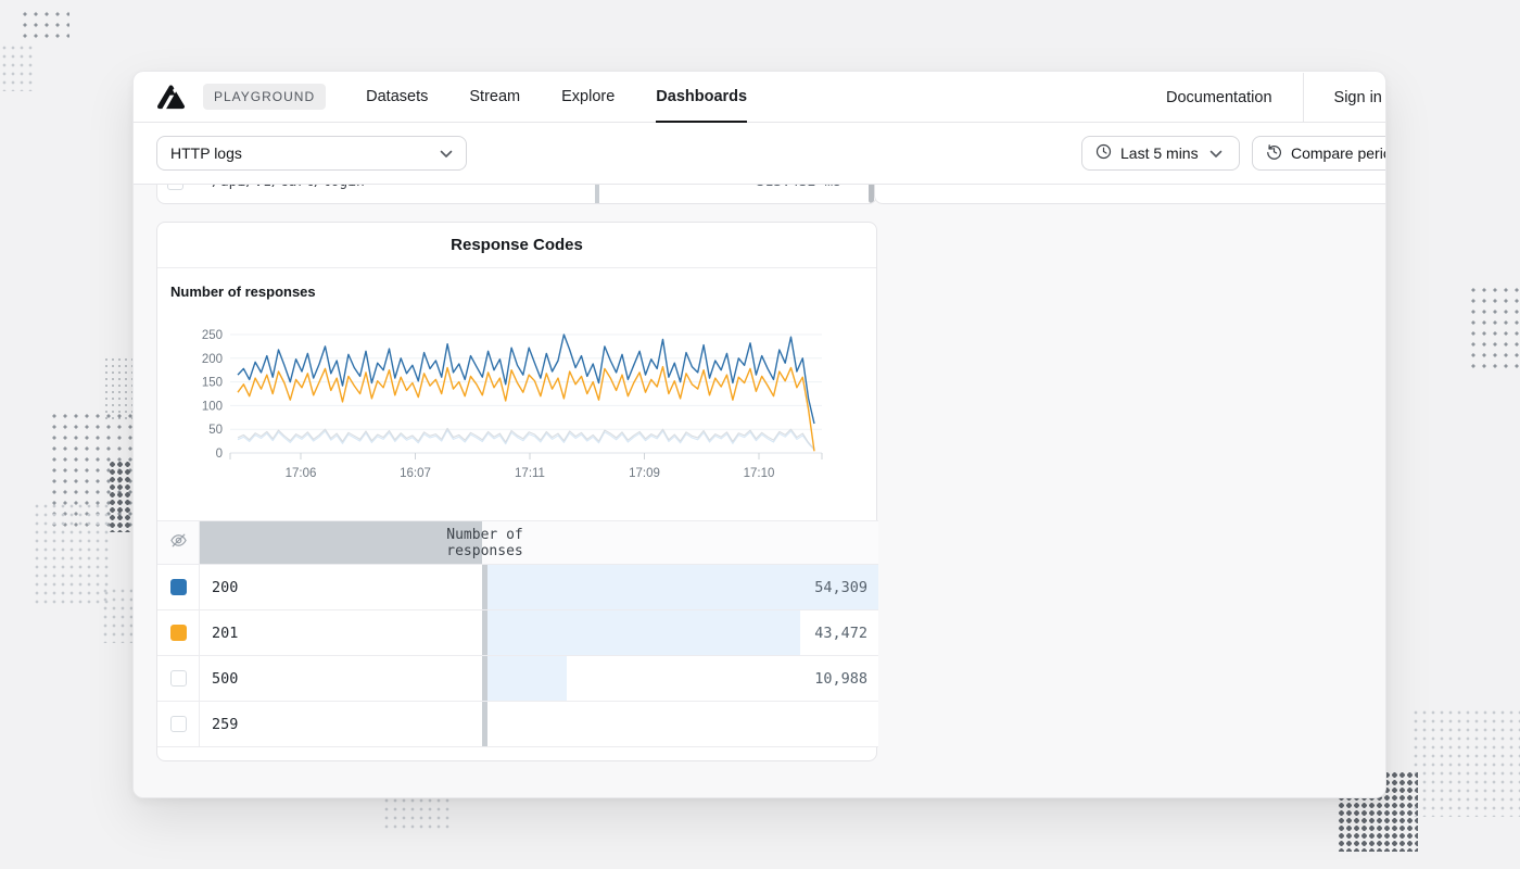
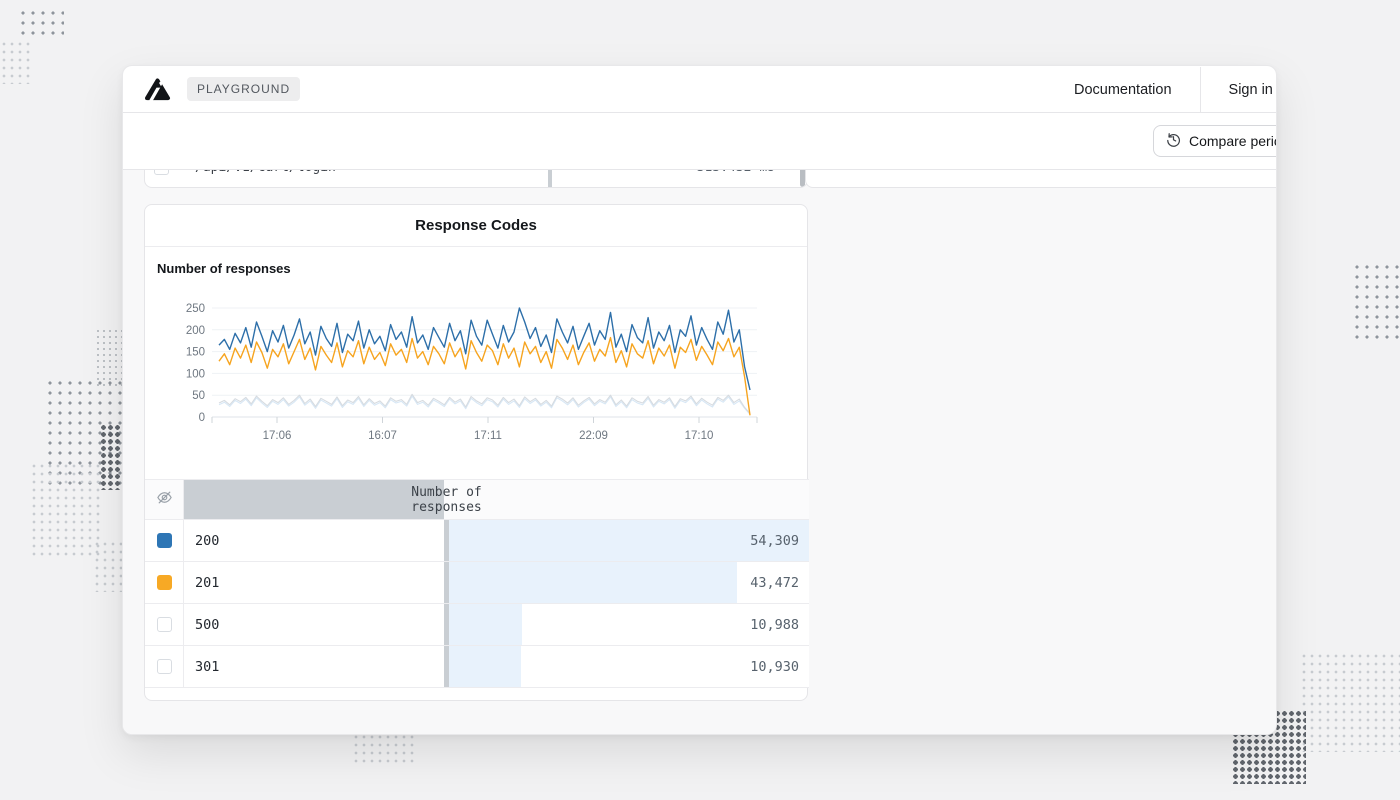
  PLAYGROUND
- Datasets
- Stream
- Explore
- Dashboards
  Documentation
  Sign in
- HTTP logs
- Last 5 mins
  Compare peri
  Response Codes
  Number of responses
  0
  50
  100
  150
  200
  250
  17:06
  16:07
  17:11
- 17:09
+ 22:09
  17:10
  Number of responses
  200
  54,309
  201
  43,472
  500
  10,988
- 259
+ 301
+ 10,930
